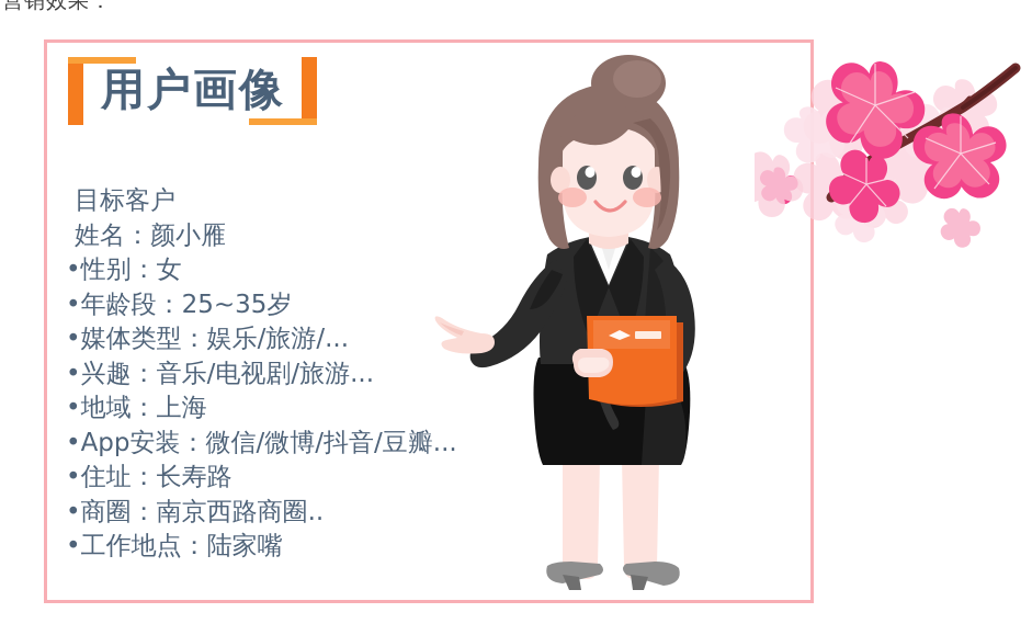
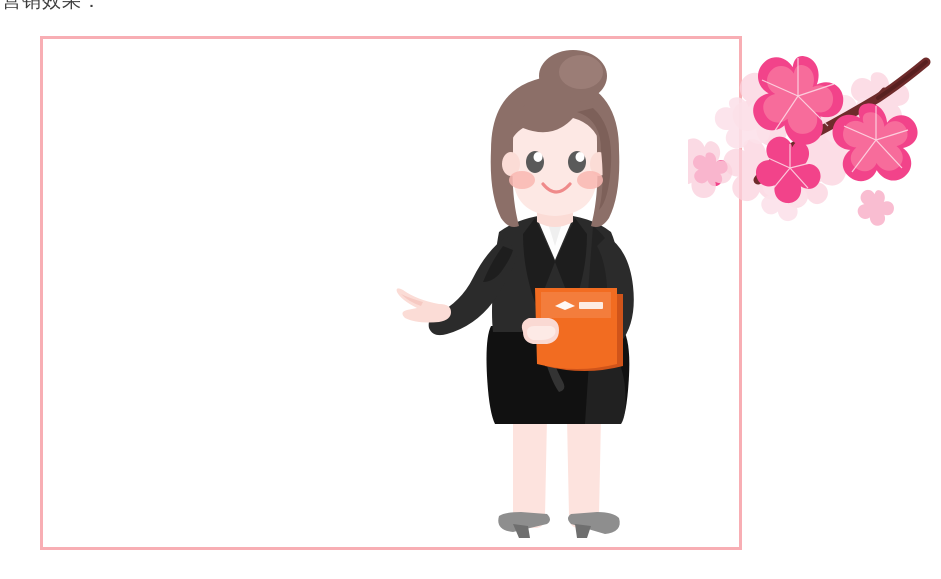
  营销效果：
- 用户画像
- 目标客户
- 姓名：颜小雁
- •性别：女
- •年龄段：25~35岁
- •媒体类型：娱乐/旅游/...
- •兴趣：音乐/电视剧/旅游...
- •地域：上海
- •App安装：微信/微博/抖音/豆瓣...
- •住址：长寿路
- •商圈：南京西路商圈..
- •工作地点：陆家嘴
